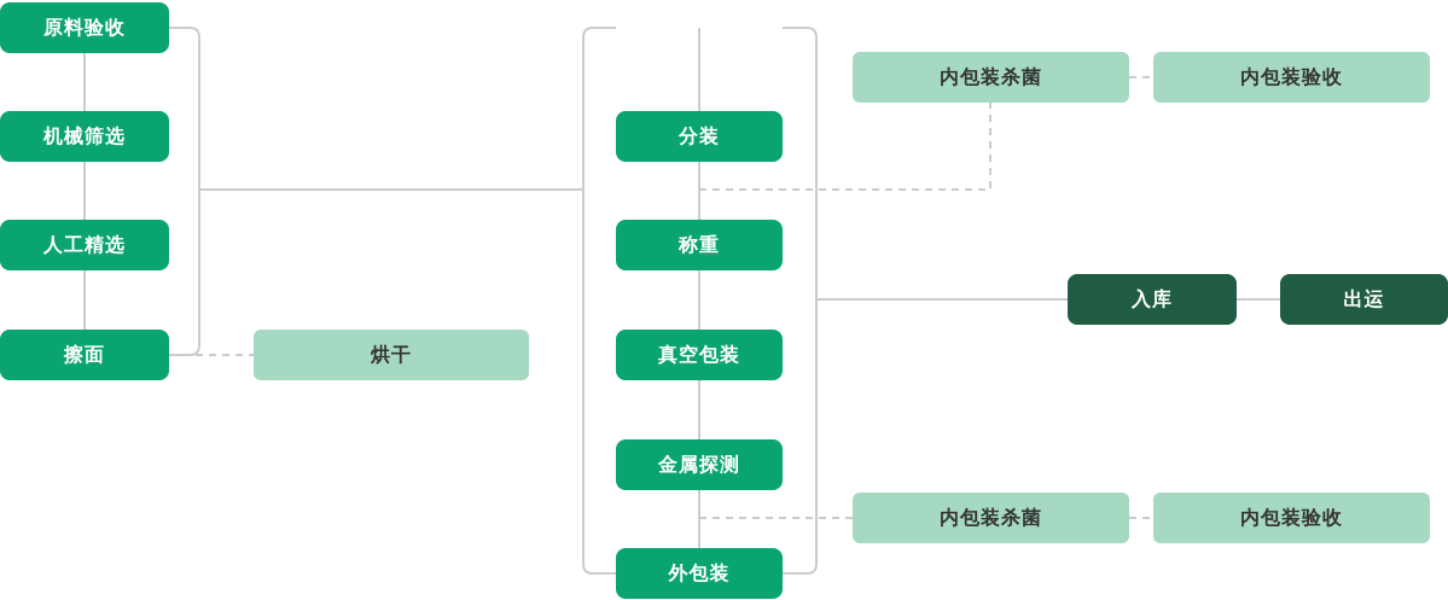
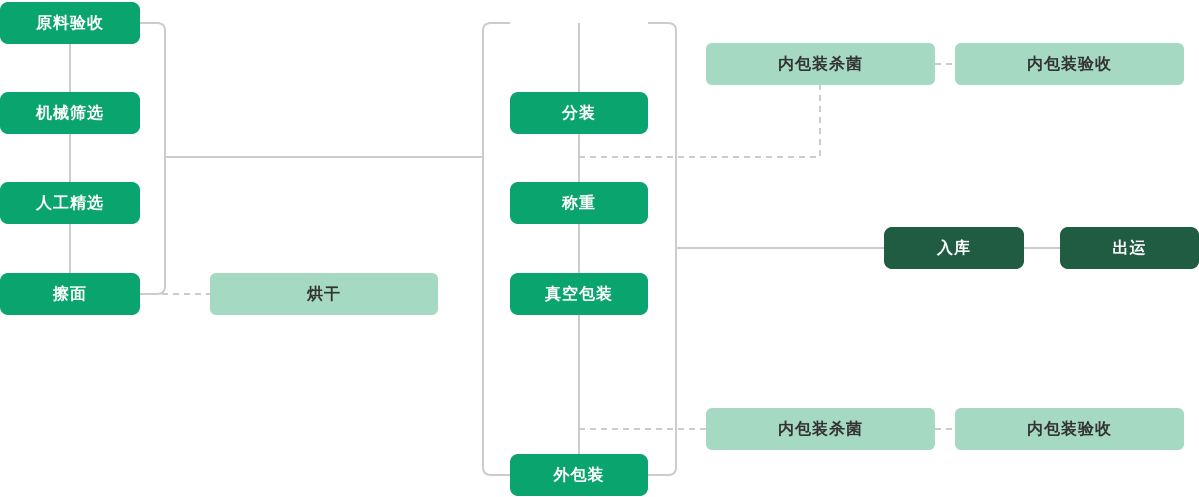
  原料验收
  机械筛选
  人工精选
  擦面
  烘干
  分装
  称重
  真空包装
- 金属探测
  外包装
  内包装杀菌
  内包装验收
  内包装杀菌
  内包装验收
  入库
  出运
